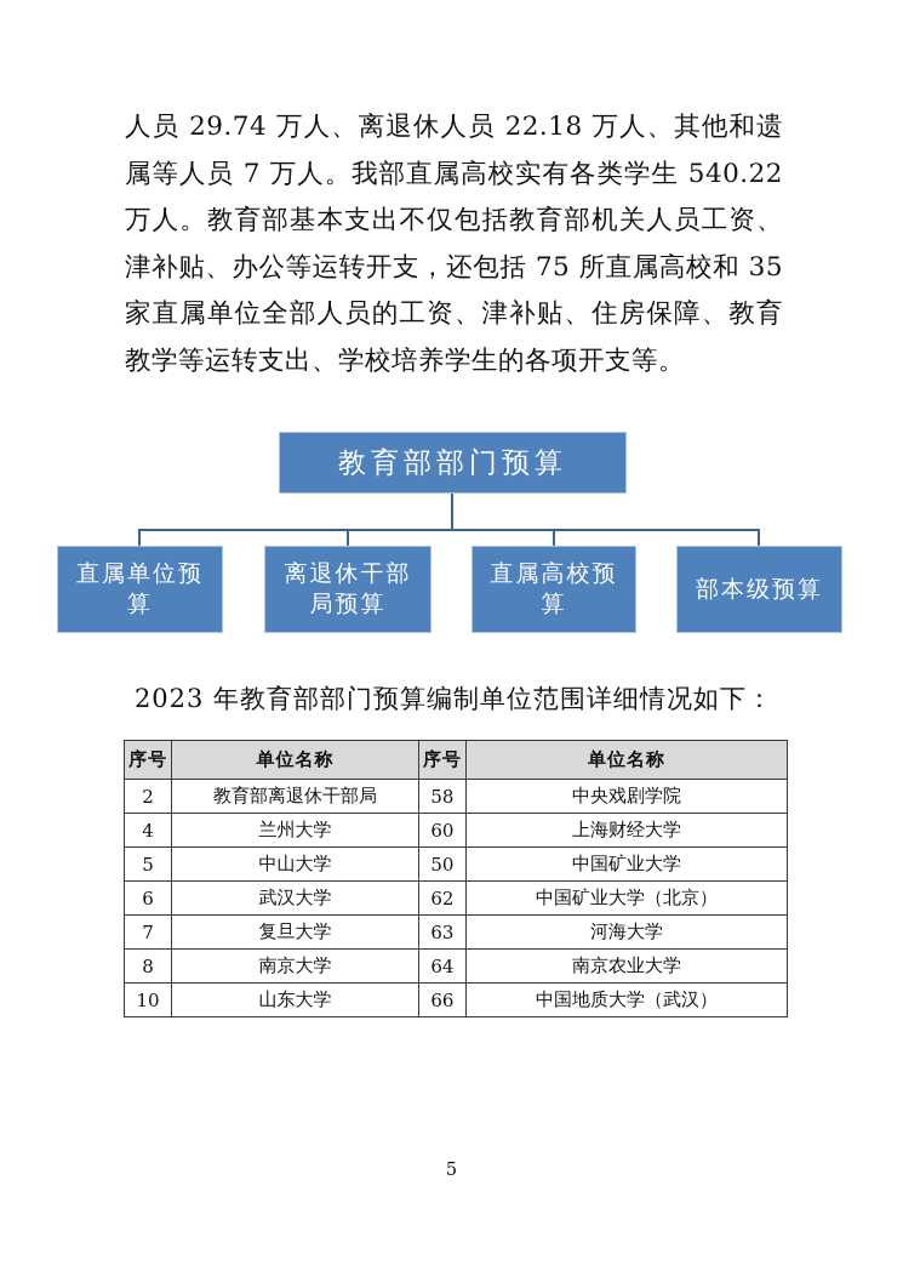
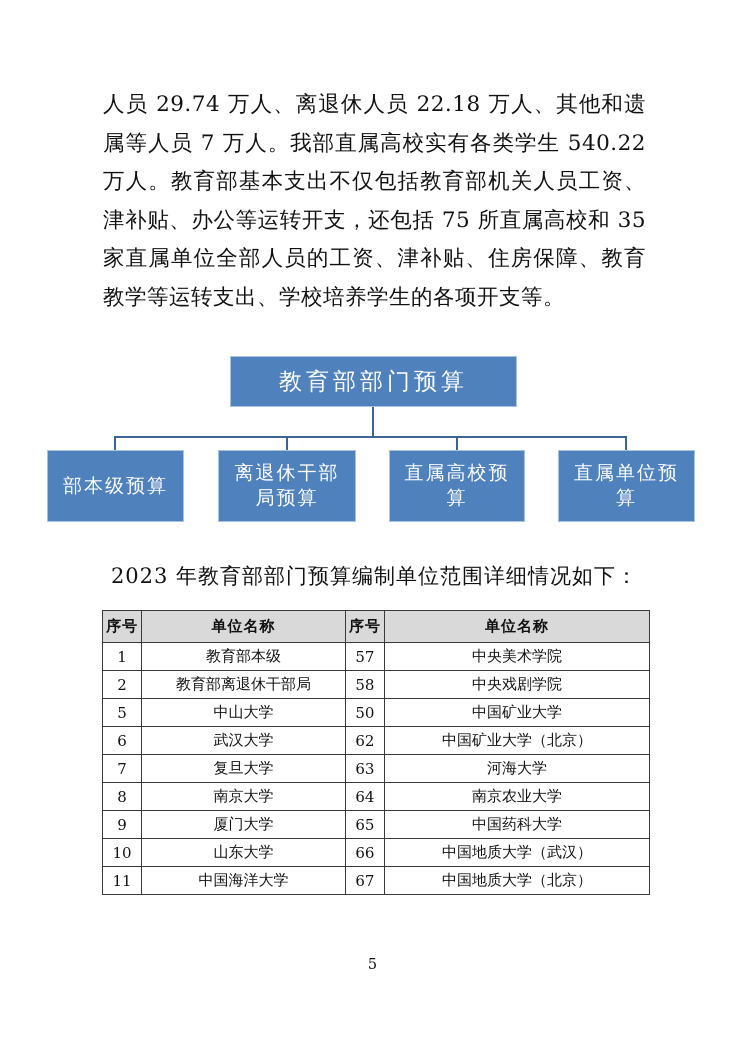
  人员 29.74 万人、离退休人员 22.18 万人、其他和遗属等人员 7 万人。我部直属高校实有各类学生 540.22 万人。教育部基本支出不仅包括教育部机关人员工资、津补贴、办公等运转开支，还包括 75 所直属高校和 35 家直属单位全部人员的工资、津补贴、住房保障、教育教学等运转支出、学校培养学生的各项开支等。
  教育部部门预算
- 直属单位预算
+ 部本级预算
  离退休干部局预算
  直属高校预算
- 部本级预算
+ 直属单位预算
  2023 年教育部部门预算编制单位范围详细情况如下：
  	序号	单位名称	序号	单位名称
+ 1	教育部本级	57	中央美术学院
  2	教育部离退休干部局	58	中央戏剧学院
- 4	兰州大学	60	上海财经大学
  5	中山大学	50	中国矿业大学
  6	武汉大学	62	中国矿业大学（北京）
  7	复旦大学	63	河海大学
  8	南京大学	64	南京农业大学
+ 9	厦门大学	65	中国药科大学
  10	山东大学	66	中国地质大学（武汉）
+ 11	中国海洋大学	67	中国地质大学（北京）
  5
